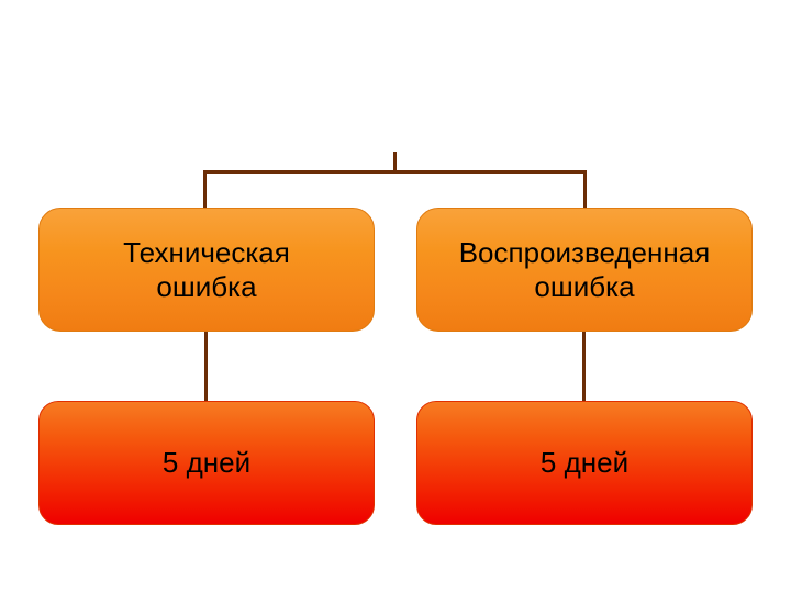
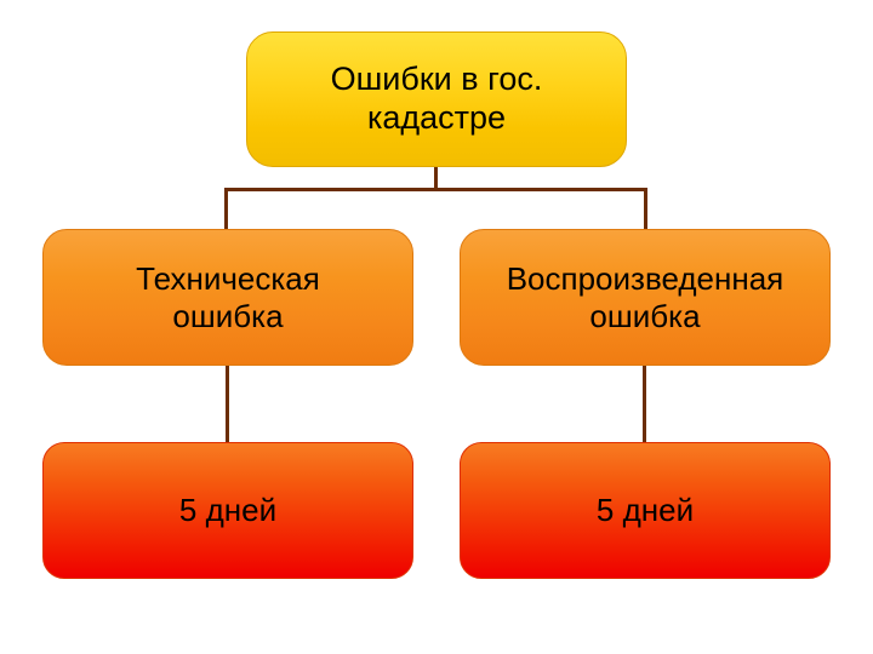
+ Ошибки в гос.
+ кадастре
  Техническая
  ошибка
  Воспроизведенная
  ошибка
  5 дней
  5 дней
